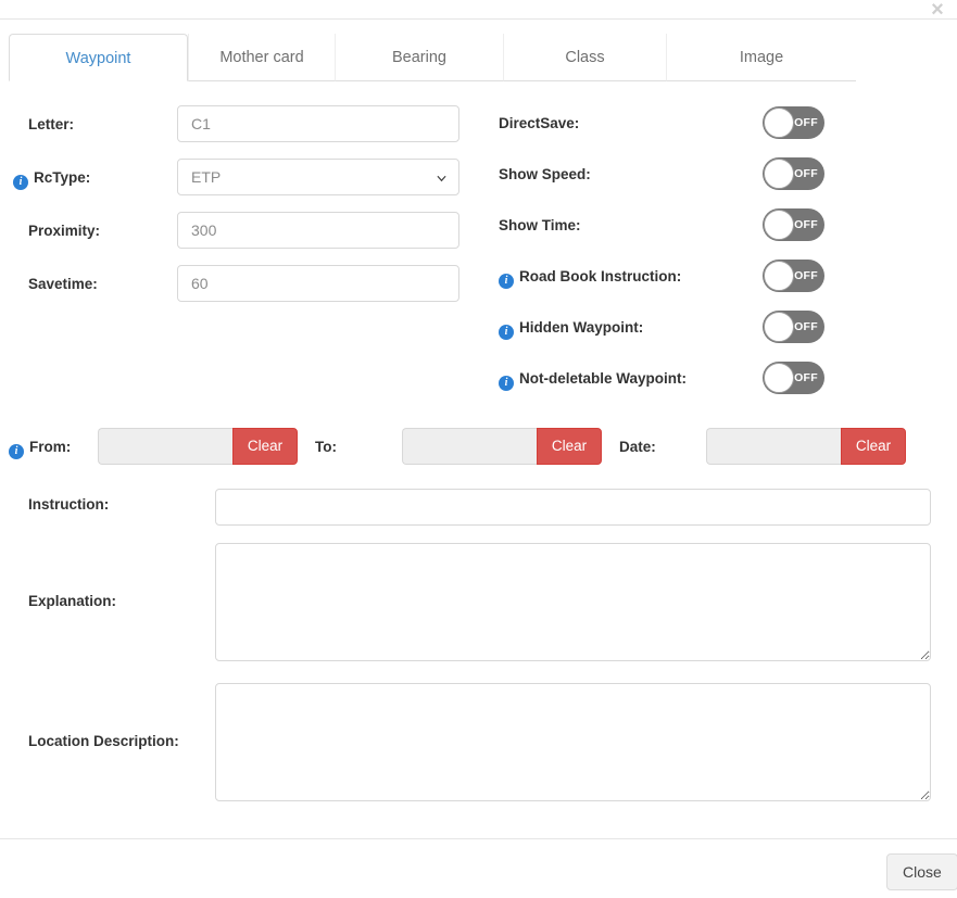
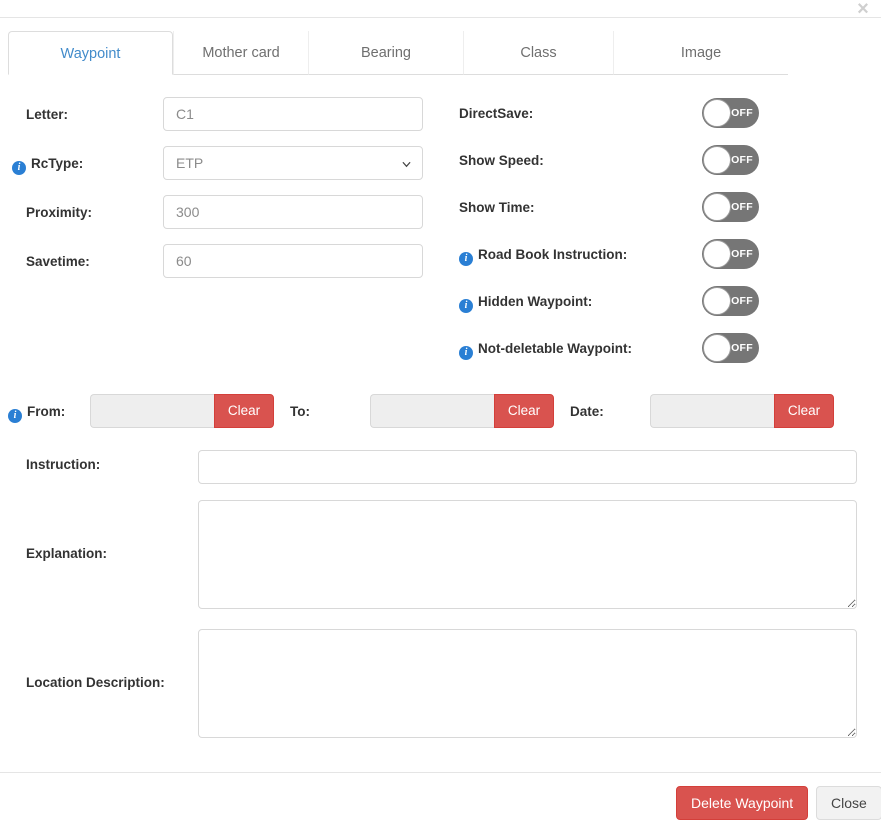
  ×
  Waypoint
  Mother card
  Bearing
  Class
  Image
  Letter:
  C1
  i RcType:
  ETP
  Proximity:
  300
  Savetime:
  60
  DirectSave:
  OFF
  Show Speed:
  OFF
  Show Time:
  OFF
  i Road Book Instruction:
  OFF
  i Hidden Waypoint:
  OFF
  i Not-deletable Waypoint:
  OFF
  i From:
  Clear
  To:
  Clear
  Date:
  Clear
  Instruction:
  Explanation:
  Location Description:
+ Delete Waypoint
  Close
